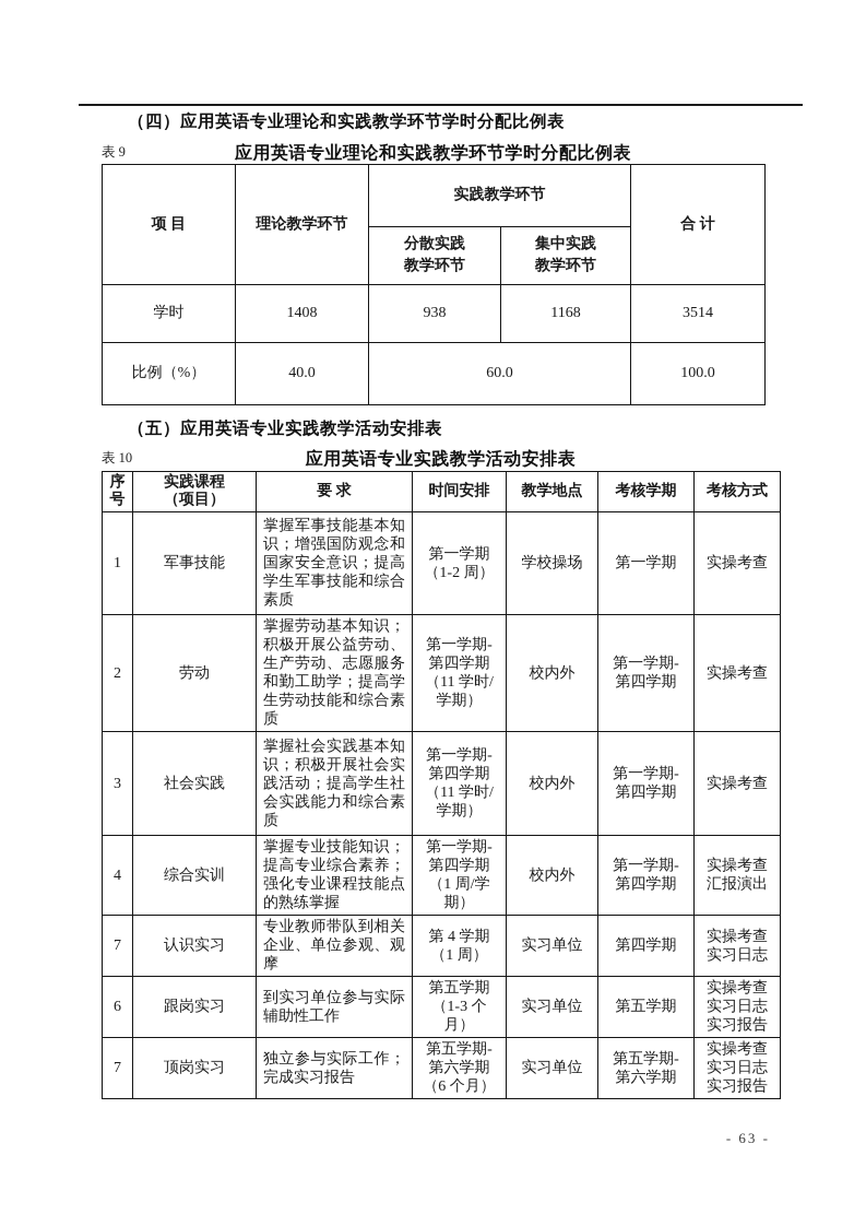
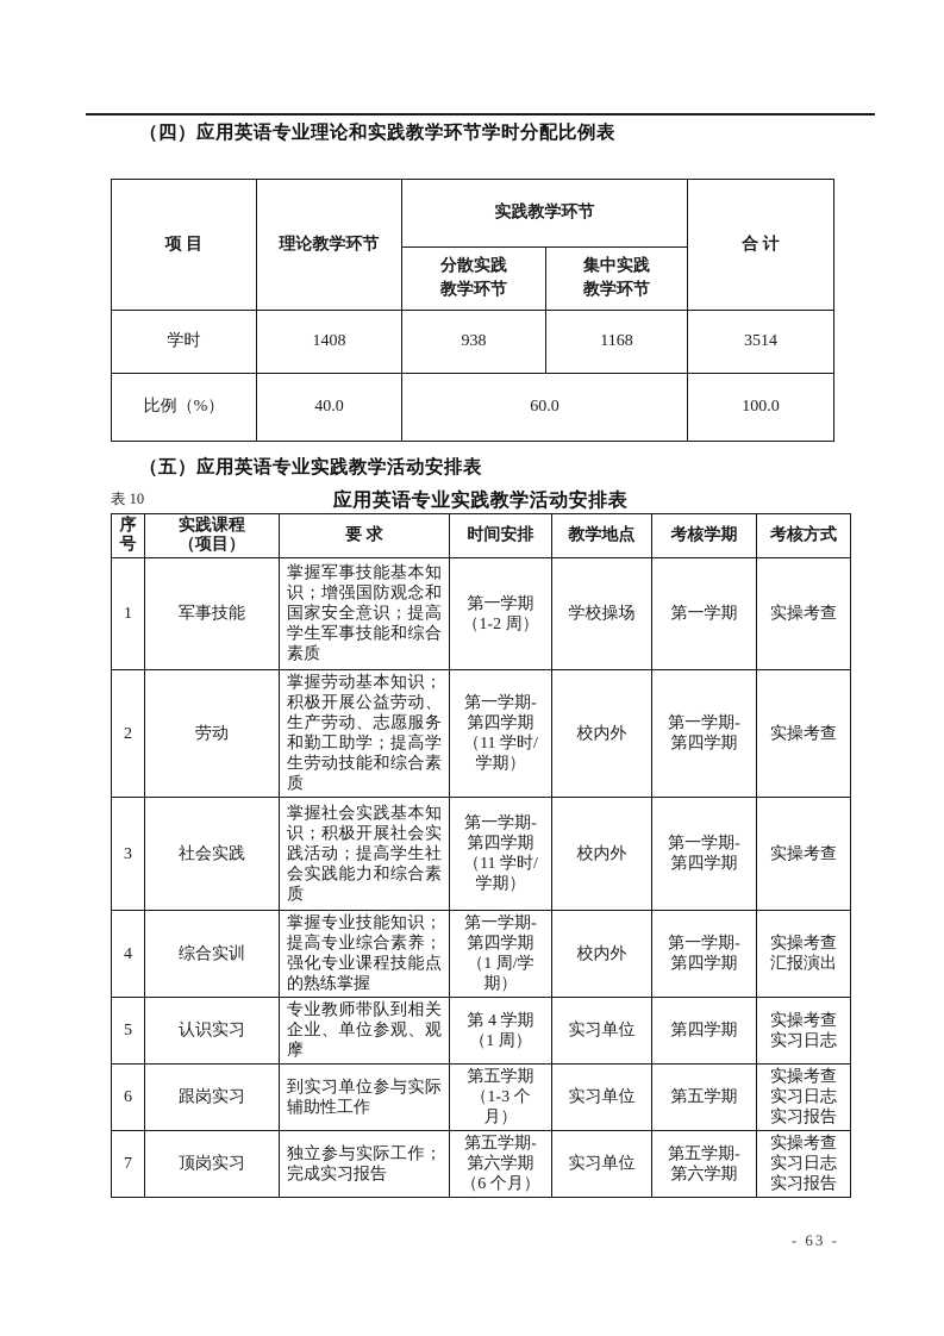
  （四）应用英语专业理论和实践教学环节学时分配比例表
- 表 9
- 应用英语专业理论和实践教学环节学时分配比例表
  项 目	理论教学环节	实践教学环节	合 计
  分散实践 教学环节	集中实践 教学环节
  学时	1408	938	1168	3514
  比例（%）	40.0	60.0	100.0
  （五）应用英语专业实践教学活动安排表
  表 10
  应用英语专业实践教学活动安排表
  序 号	实践课程 （项目）	要 求	时间安排	教学地点	考核学期	考核方式
  1	军事技能	掌握军事技能基本知识；增强国防观念和国家安全意识；提高学生军事技能和综合素质	第一学期 （1-2 周）	学校操场	第一学期	实操考查
  2	劳动	掌握劳动基本知识；积极开展公益劳动、生产劳动、志愿服务和勤工助学；提高学生劳动技能和综合素质	第一学期- 第四学期 （11 学时/ 学期）	校内外	第一学期- 第四学期	实操考查
  3	社会实践	掌握社会实践基本知识；积极开展社会实践活动；提高学生社会实践能力和综合素质	第一学期- 第四学期 （11 学时/ 学期）	校内外	第一学期- 第四学期	实操考查
  4	综合实训	掌握专业技能知识；提高专业综合素养；强化专业课程技能点的熟练掌握	第一学期- 第四学期 （1 周/学 期）	校内外	第一学期- 第四学期	实操考查 汇报演出
- 7	认识实习	专业教师带队到相关企业、单位参观、观摩	第 4 学期 （1 周）	实习单位	第四学期	实操考查 实习日志
+ 5	认识实习	专业教师带队到相关企业、单位参观、观摩	第 4 学期 （1 周）	实习单位	第四学期	实操考查 实习日志
  6	跟岗实习	到实习单位参与实际辅助性工作	第五学期 （1-3 个 月）	实习单位	第五学期	实操考查 实习日志 实习报告
  7	顶岗实习	独立参与实际工作；完成实习报告	第五学期- 第六学期 （6 个月）	实习单位	第五学期- 第六学期	实操考查 实习日志 实习报告
  - 63 -
